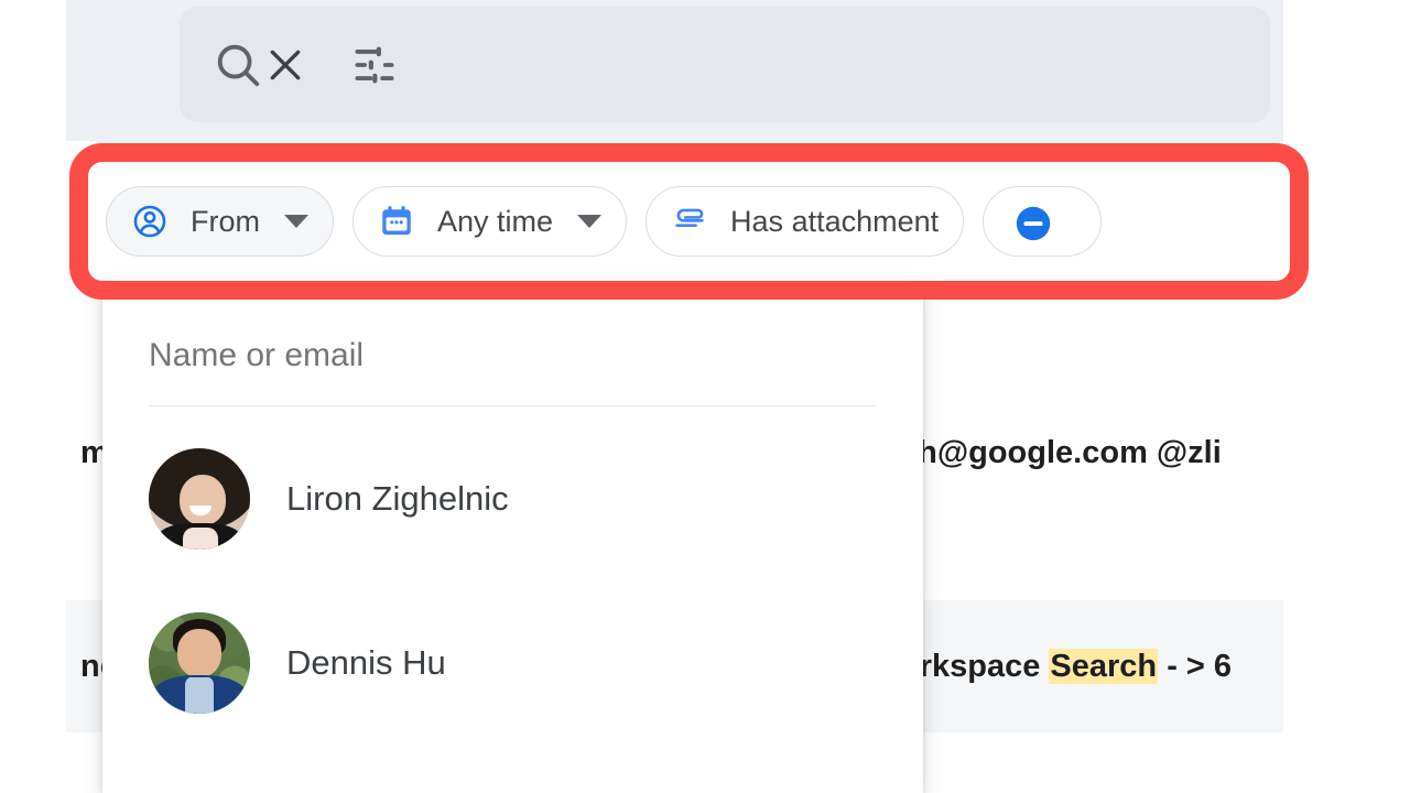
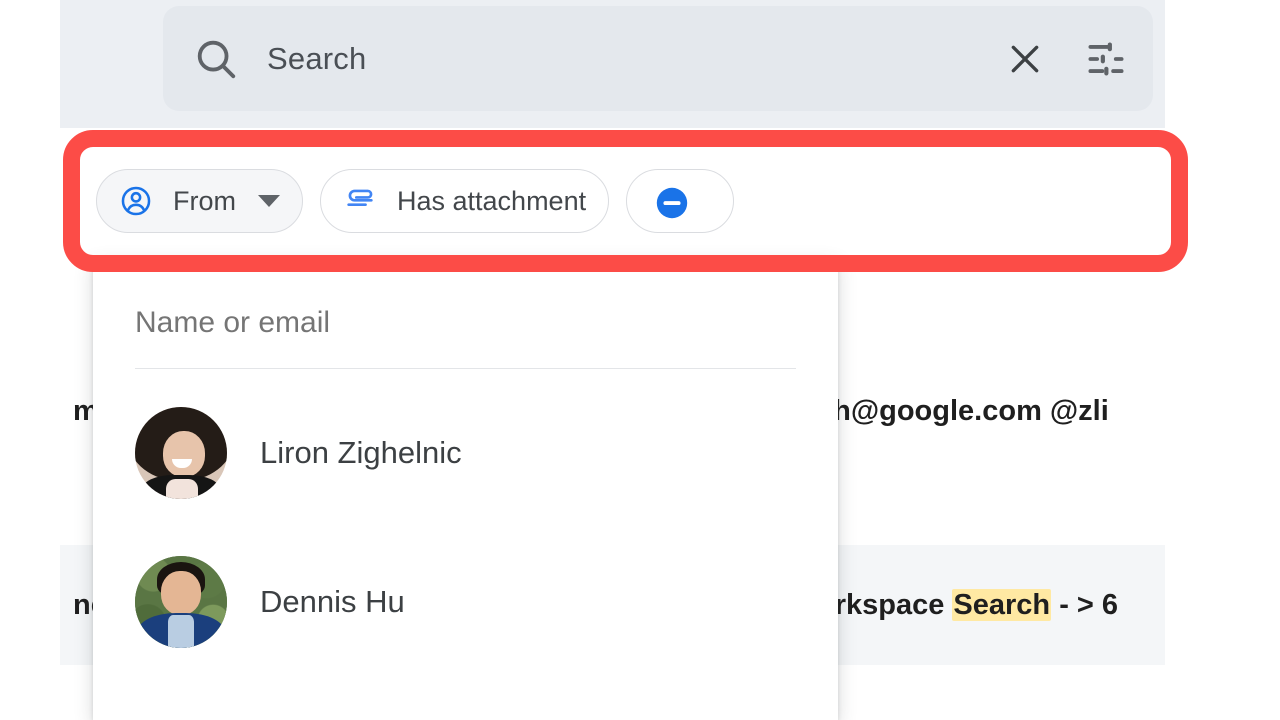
+ Search
  m
  h@google.com @zli
  rkspace Search - > 6
  From
- Any time
  Has attachment
  Name or email
  Liron Zighelnic
  Dennis Hu
